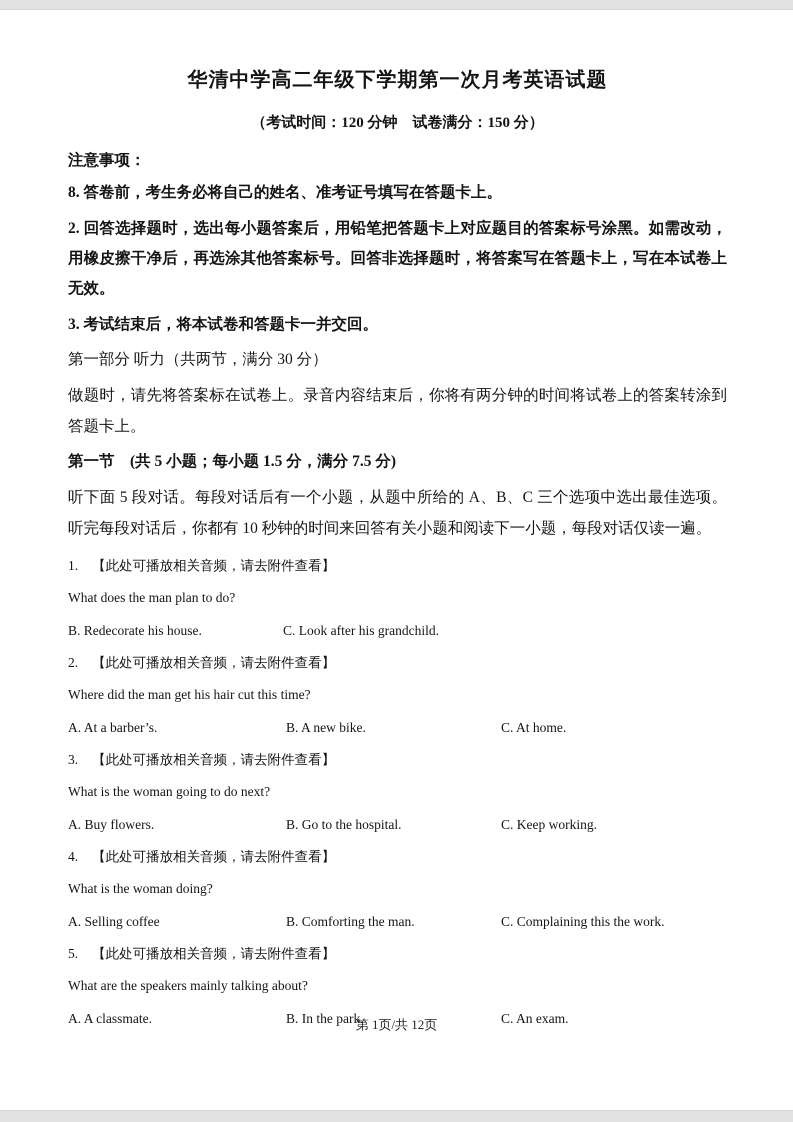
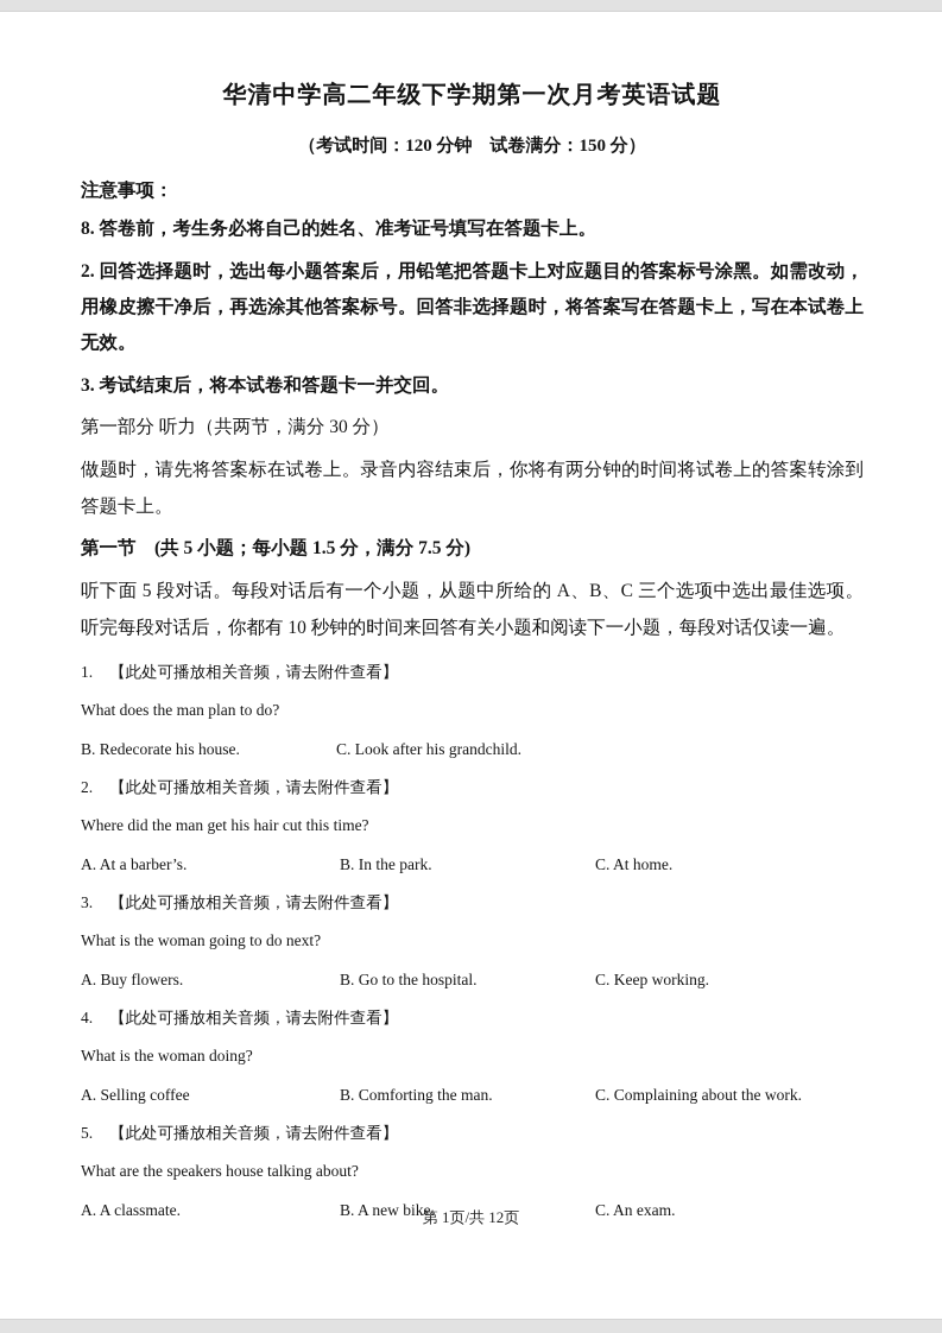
  华清中学高二年级下学期第一次月考英语试题
  （考试时间：120 分钟 试卷满分：150 分）
  注意事项：
  8. 答卷前，考生务必将自己的姓名、准考证号填写在答题卡上。
  2. 回答选择题时，选出每小题答案后，用铅笔把答题卡上对应题目的答案标号涂黑。如需改动，用橡皮擦干净后，再选涂其他答案标号。回答非选择题时，将答案写在答题卡上，写在本试卷上无效。
  3. 考试结束后，将本试卷和答题卡一并交回。
  第一部分 听力（共两节，满分 30 分）
  做题时，请先将答案标在试卷上。录音内容结束后，你将有两分钟的时间将试卷上的答案转涂到答题卡上。
  第一节 (共 5 小题；每小题 1.5 分，满分 7.5 分)
  听下面 5 段对话。每段对话后有一个小题，从题中所给的 A、B、C 三个选项中选出最佳选项。听完每段对话后，你都有 10 秒钟的时间来回答有关小题和阅读下一小题，每段对话仅读一遍。
  1. 【此处可播放相关音频，请去附件查看】
  What does the man plan to do?
  B. Redecorate his house.
  C. Look after his grandchild.
  2. 【此处可播放相关音频，请去附件查看】
  Where did the man get his hair cut this time?
  A. At a barber’s.
- B. A new bike.
+ B. In the park.
  C. At home.
  3. 【此处可播放相关音频，请去附件查看】
  What is the woman going to do next?
  A. Buy flowers.
  B. Go to the hospital.
  C. Keep working.
  4. 【此处可播放相关音频，请去附件查看】
  What is the woman doing?
  A. Selling coffee
  B. Comforting the man.
- C. Complaining this the work.
+ C. Complaining about the work.
  5. 【此处可播放相关音频，请去附件查看】
- What are the speakers mainly talking about?
+ What are the speakers house talking about?
  A. A classmate.
- B. In the park.
+ B. A new bike.
  C. An exam.
  第 1页/共 12页
